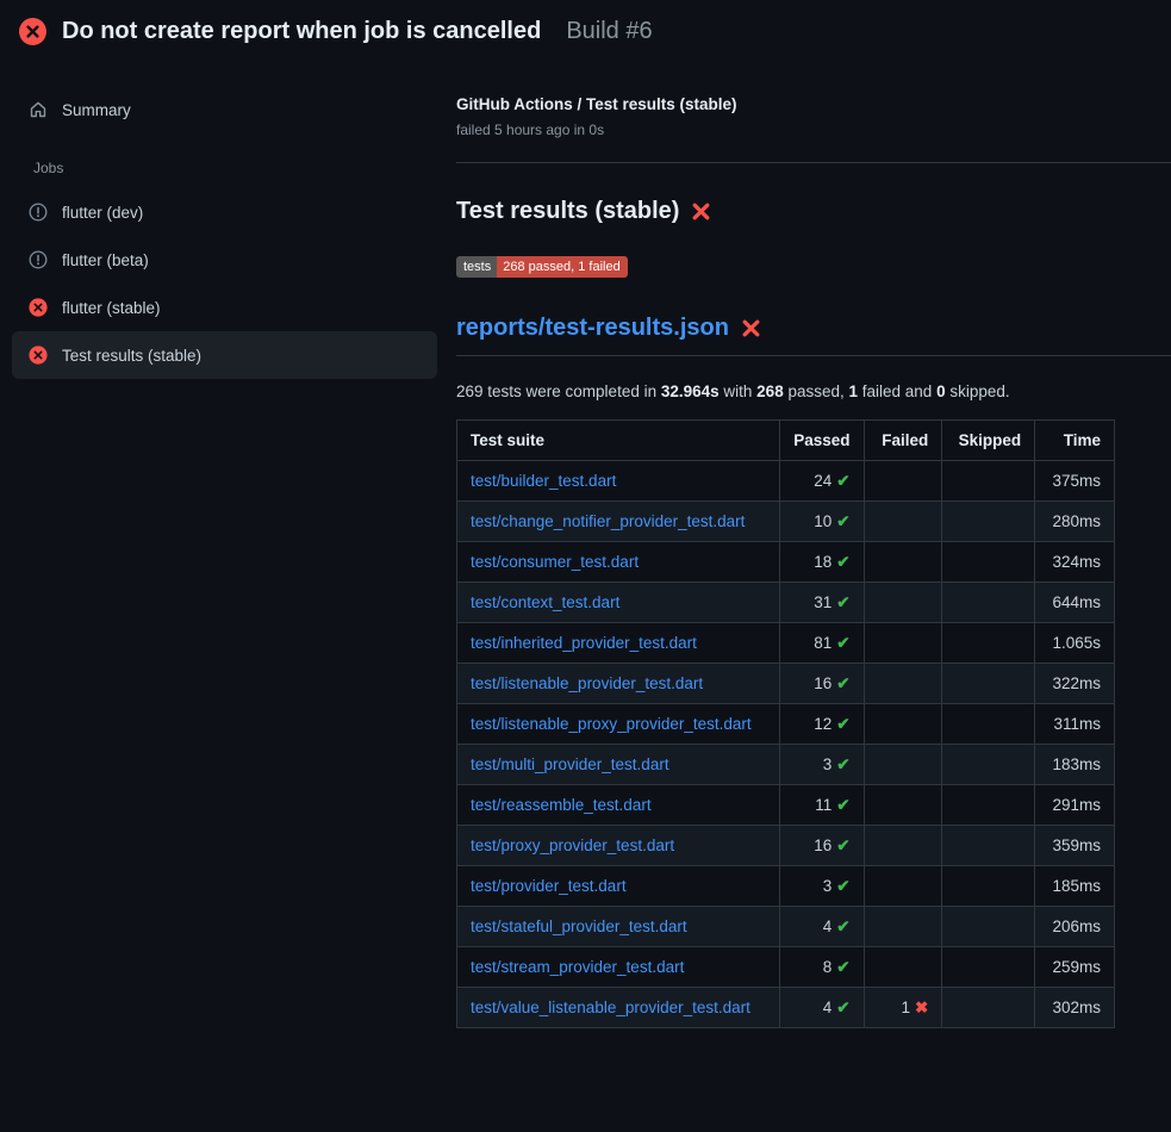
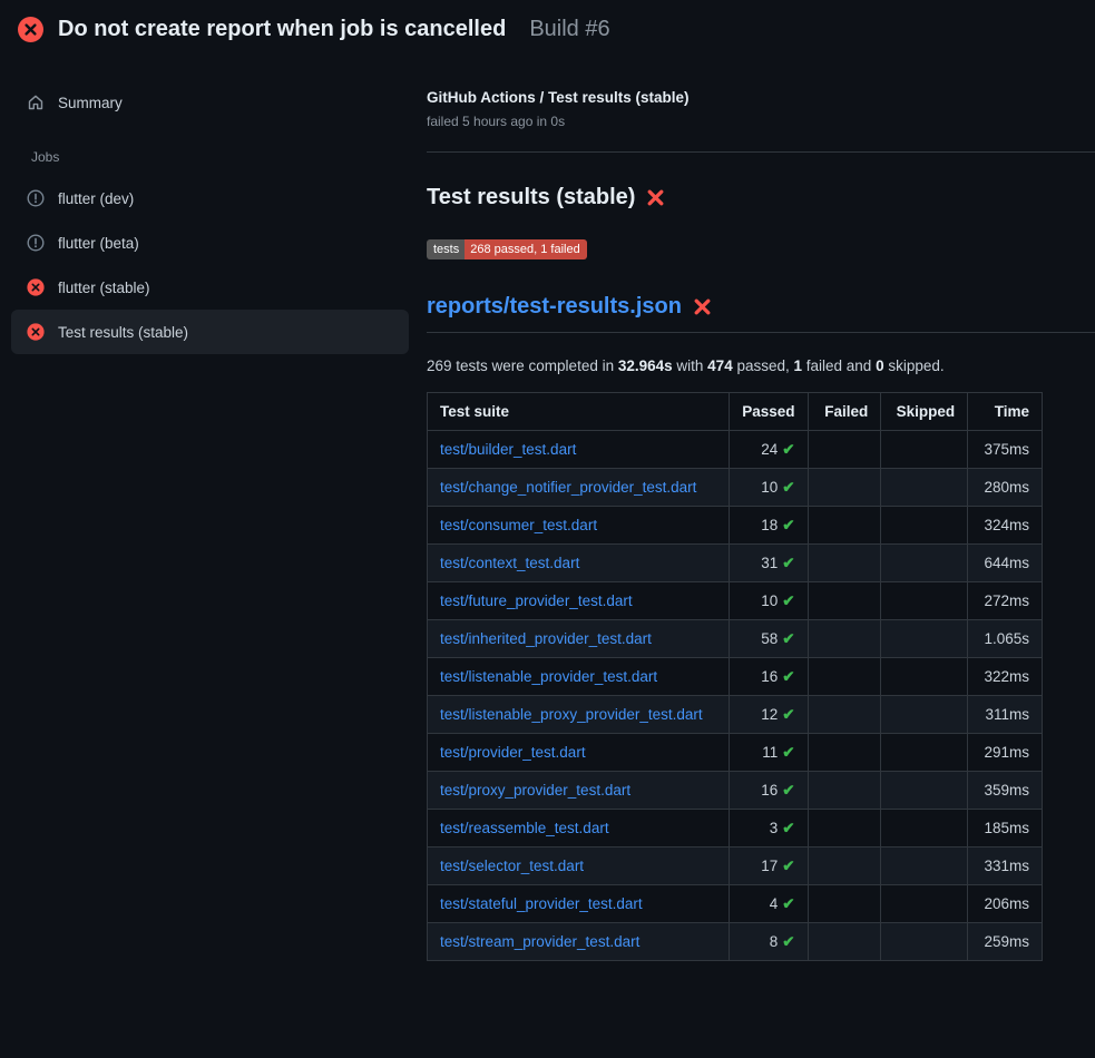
  Do not create report when job is cancelled
  Build #6
  Summary
  Jobs
  flutter (dev)
  flutter (beta)
  flutter (stable)
  Test results (stable)
  GitHub Actions / Test results (stable)
  failed 5 hours ago in 0s
  Test results (stable)
  tests
  268 passed, 1 failed
  reports/test-results.json
- 269 tests were completed in 32.964s with 268 passed, 1 failed and 0 skipped.
+ 269 tests were completed in 32.964s with 474 passed, 1 failed and 0 skipped.
  Test suite	Passed	Failed	Skipped	Time
  test/builder_test.dart	24 ✔			375ms
  test/change_notifier_provider_test.dart	10 ✔			280ms
  test/consumer_test.dart	18 ✔			324ms
  test/context_test.dart	31 ✔			644ms
+ test/future_provider_test.dart	10 ✔			272ms
- test/inherited_provider_test.dart	81 ✔			1.065s
+ test/inherited_provider_test.dart	58 ✔			1.065s
  test/listenable_provider_test.dart	16 ✔			322ms
  test/listenable_proxy_provider_test.dart	12 ✔			311ms
- test/multi_provider_test.dart	3 ✔			183ms
- test/reassemble_test.dart	11 ✔			291ms
+ test/provider_test.dart	11 ✔			291ms
  test/proxy_provider_test.dart	16 ✔			359ms
- test/provider_test.dart	3 ✔			185ms
+ test/reassemble_test.dart	3 ✔			185ms
+ test/selector_test.dart	17 ✔			331ms
  test/stateful_provider_test.dart	4 ✔			206ms
  test/stream_provider_test.dart	8 ✔			259ms
- test/value_listenable_provider_test.dart	4 ✔	1 ✖		302ms
